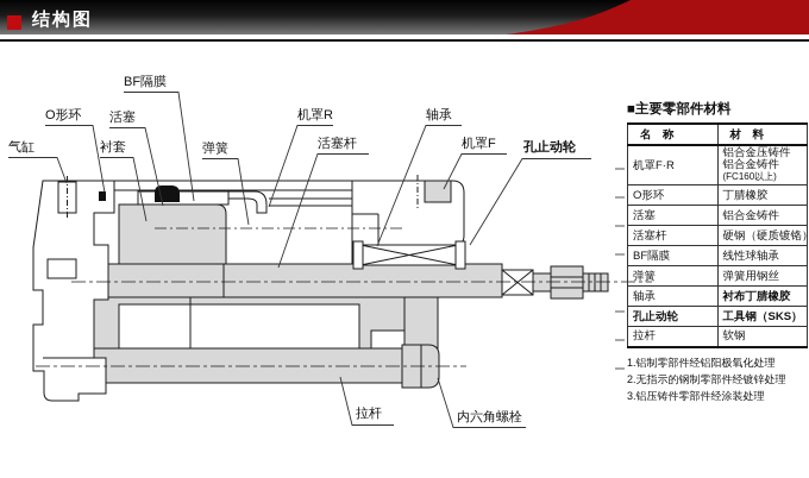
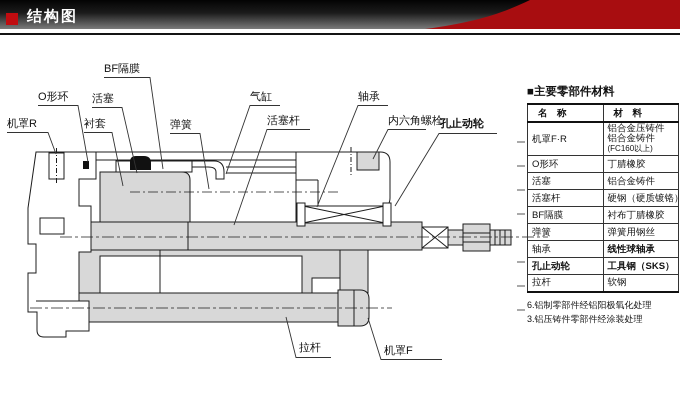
  结构图
  BF隔膜
  O形环
  活塞
- 气缸
+ 机罩R
  衬套
  弹簧
- 机罩R
+ 气缸
  活塞杆
  轴承
- 机罩F
+ 内六角螺栓
  孔止动轮
  拉杆
- 内六角螺栓
+ 机罩F
  ■主要零部件材料
  名 称	材 料
  机罩F·R	铝合金压铸件 铝合金铸件 (FC160以上)
  O形环	丁腈橡胶
  活塞	铝合金铸件
  活塞杆	硬钢（硬质镀铬
- BF隔膜	线性球轴承
+ BF隔膜	衬布丁腈橡胶
  弹簧	弹簧用钢丝
- 轴承	衬布丁腈橡胶
+ 轴承	线性球轴承
  孔止动轮	工具钢（SKS）
  拉杆	软钢
- 1.铝制零部件经铝阳极氧化处理
+ 6.铝制零部件经铝阳极氧化处理
- 2.无指示的钢制零部件经镀锌处理
  3.铝压铸件零部件经涂装处理
